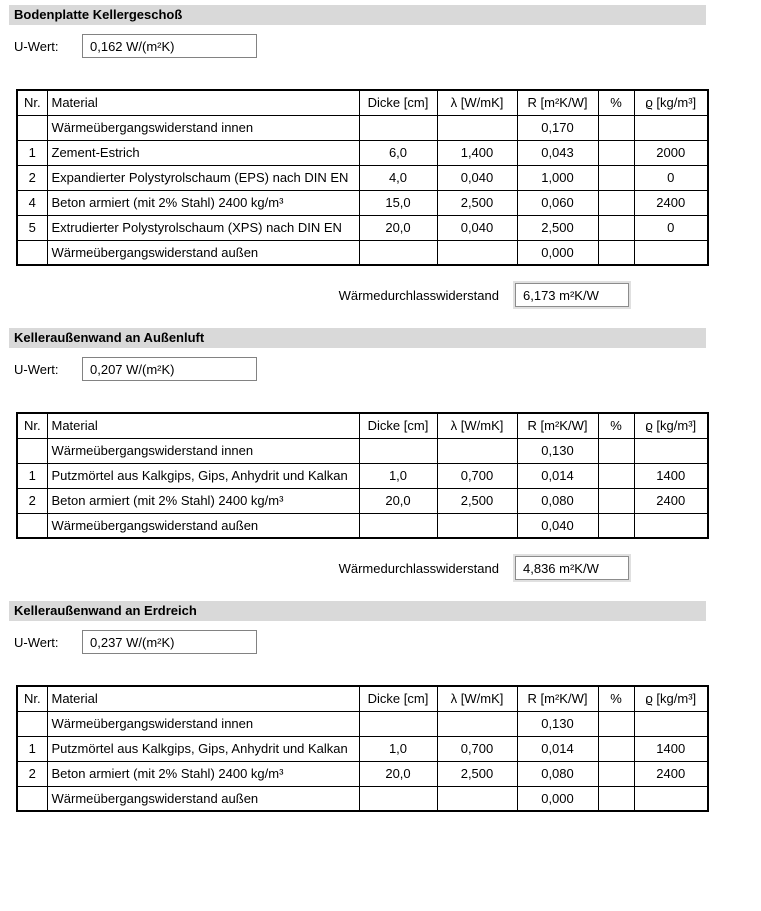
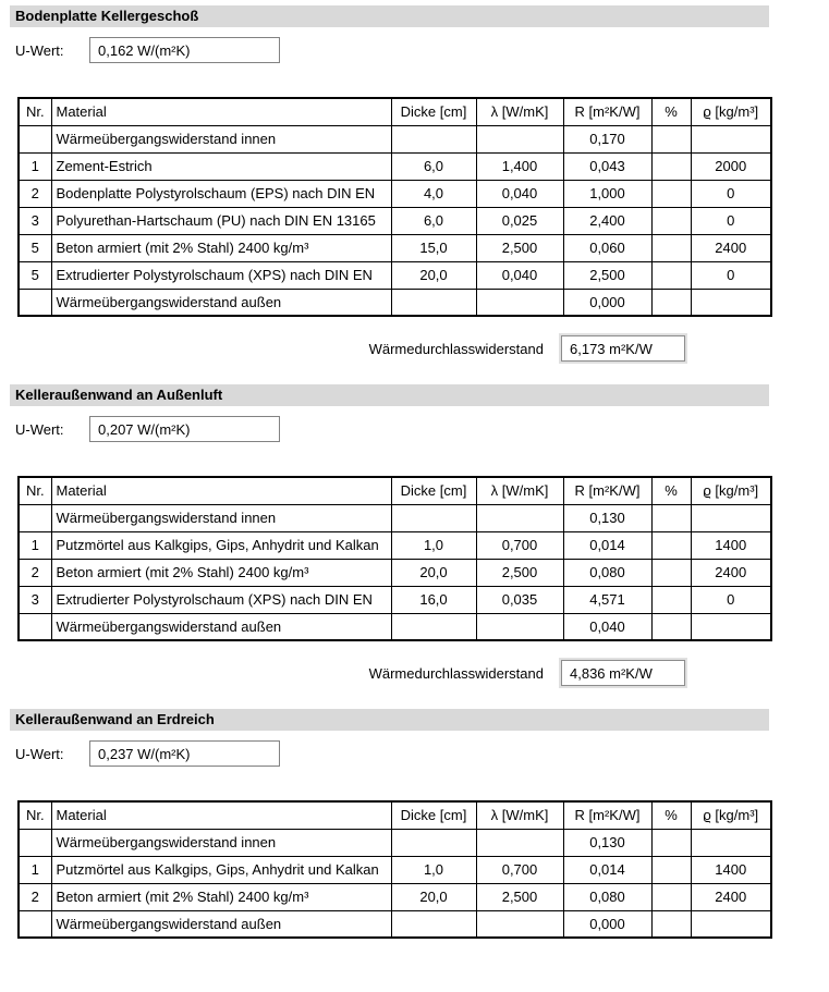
  Bodenplatte Kellergeschoß
  U-Wert:
  0,162 W/(m²K)
  Nr.	Material	Dicke [cm]	λ [W/mK]	R [m²K/W]	%	ϱ [kg/m³]
  	Wärmeübergangswiderstand innen			0,170
  1	Zement-Estrich	6,0	1,400	0,043		2000
- 2	Expandierter Polystyrolschaum (EPS) nach DIN EN	4,0	0,040	1,000		0
+ 2	Bodenplatte Polystyrolschaum (EPS) nach DIN EN	4,0	0,040	1,000		0
+ 3	Polyurethan-Hartschaum (PU) nach DIN EN 13165	6,0	0,025	2,400		0
- 4	Beton armiert (mit 2% Stahl) 2400 kg/m³	15,0	2,500	0,060		2400
+ 5	Beton armiert (mit 2% Stahl) 2400 kg/m³	15,0	2,500	0,060		2400
  5	Extrudierter Polystyrolschaum (XPS) nach DIN EN	20,0	0,040	2,500		0
  	Wärmeübergangswiderstand außen			0,000
  Wärmedurchlasswiderstand
  6,173 m²K/W
  Kelleraußenwand an Außenluft
  U-Wert:
  0,207 W/(m²K)
  Nr.	Material	Dicke [cm]	λ [W/mK]	R [m²K/W]	%	ϱ [kg/m³]
  	Wärmeübergangswiderstand innen			0,130
  1	Putzmörtel aus Kalkgips, Gips, Anhydrit und Kalkan	1,0	0,700	0,014		1400
  2	Beton armiert (mit 2% Stahl) 2400 kg/m³	20,0	2,500	0,080		2400
+ 3	Extrudierter Polystyrolschaum (XPS) nach DIN EN	16,0	0,035	4,571		0
  	Wärmeübergangswiderstand außen			0,040
  Wärmedurchlasswiderstand
  4,836 m²K/W
  Kelleraußenwand an Erdreich
  U-Wert:
  0,237 W/(m²K)
  Nr.	Material	Dicke [cm]	λ [W/mK]	R [m²K/W]	%	ϱ [kg/m³]
  	Wärmeübergangswiderstand innen			0,130
  1	Putzmörtel aus Kalkgips, Gips, Anhydrit und Kalkan	1,0	0,700	0,014		1400
  2	Beton armiert (mit 2% Stahl) 2400 kg/m³	20,0	2,500	0,080		2400
  	Wärmeübergangswiderstand außen			0,000
